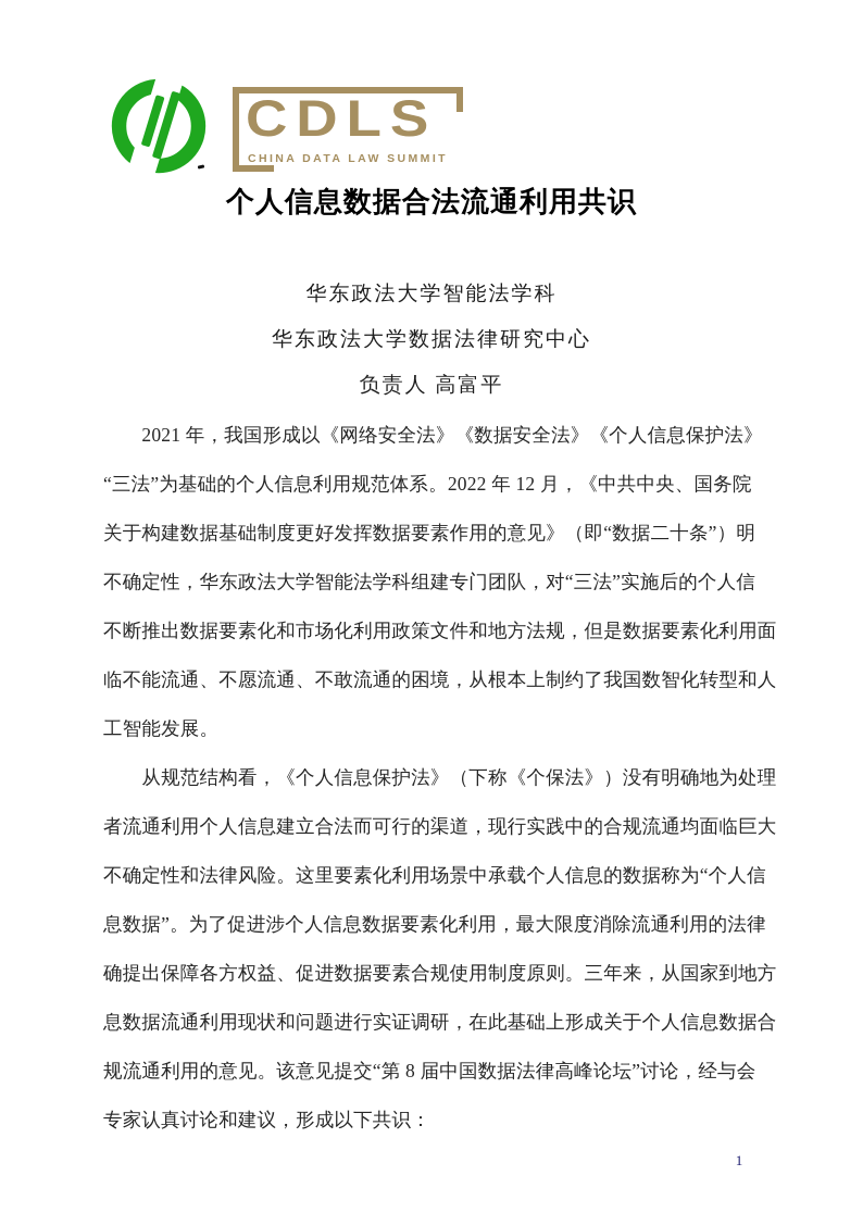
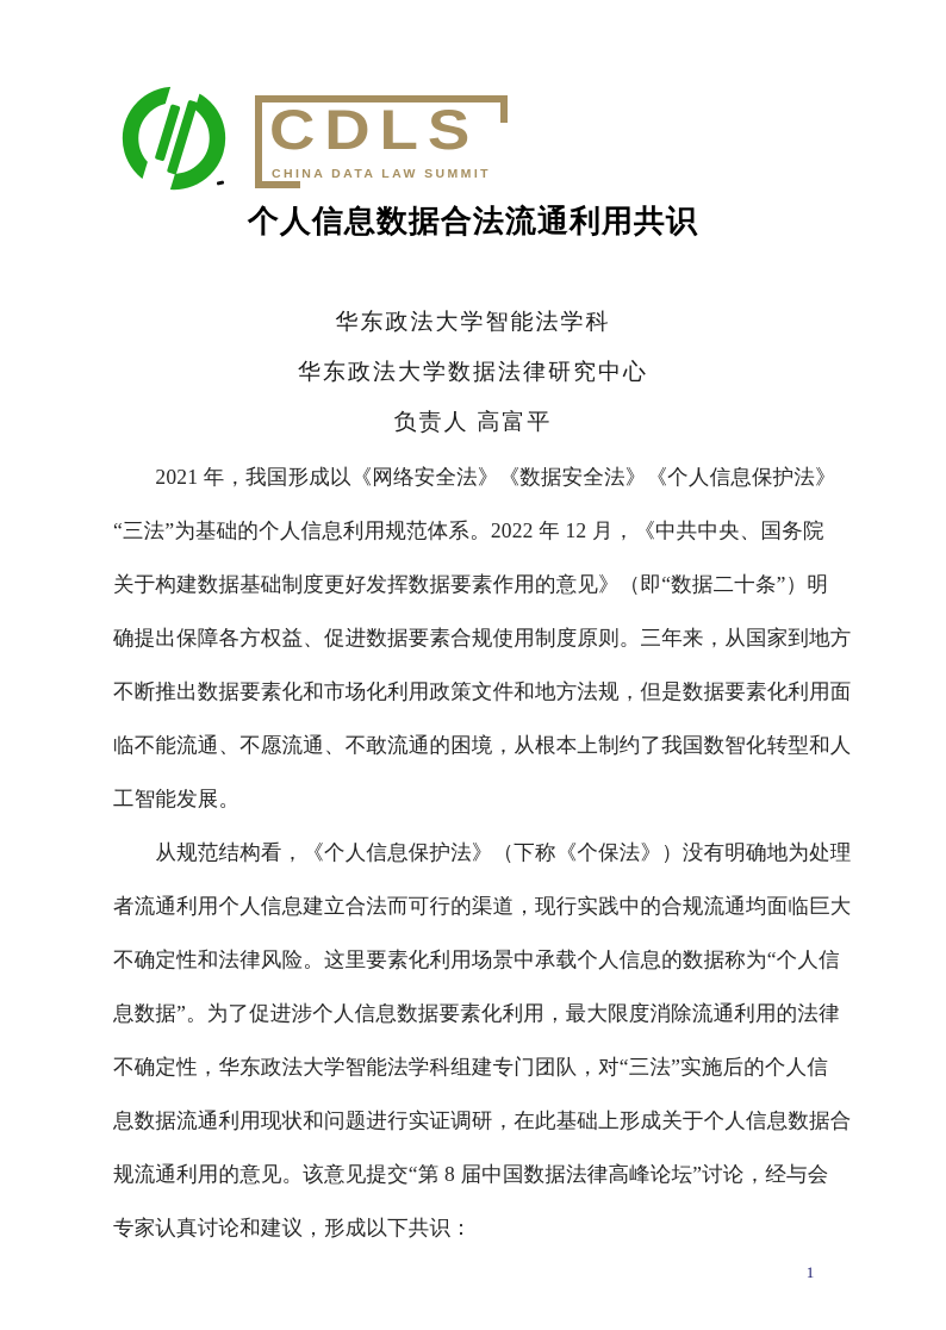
  CDLS
  CHINA DATA LAW SUMMIT
  个人信息数据合法流通利用共识
  华东政法大学智能法学科
  华东政法大学数据法律研究中心
  负责人 高富平
  2021 年，我国形成以《网络安全法》《数据安全法》《个人信息保护法》
  “三法”为基础的个人信息利用规范体系。2022 年 12 月，《中共中央、国务院
  关于构建数据基础制度更好发挥数据要素作用的意见》（即“数据二十条”）明
- 不确定性，华东政法大学智能法学科组建专门团队，对“三法”实施后的个人信
+ 确提出保障各方权益、促进数据要素合规使用制度原则。三年来，从国家到地方
  不断推出数据要素化和市场化利用政策文件和地方法规，但是数据要素化利用面
  临不能流通、不愿流通、不敢流通的困境，从根本上制约了我国数智化转型和人
  工智能发展。
  从规范结构看，《个人信息保护法》（下称《个保法》）没有明确地为处理
  者流通利用个人信息建立合法而可行的渠道，现行实践中的合规流通均面临巨大
  不确定性和法律风险。这里要素化利用场景中承载个人信息的数据称为“个人信
  息数据”。为了促进涉个人信息数据要素化利用，最大限度消除流通利用的法律
- 确提出保障各方权益、促进数据要素合规使用制度原则。三年来，从国家到地方
+ 不确定性，华东政法大学智能法学科组建专门团队，对“三法”实施后的个人信
  息数据流通利用现状和问题进行实证调研，在此基础上形成关于个人信息数据合
  规流通利用的意见。该意见提交“第 8 届中国数据法律高峰论坛”讨论，经与会
  专家认真讨论和建议，形成以下共识：
  1
